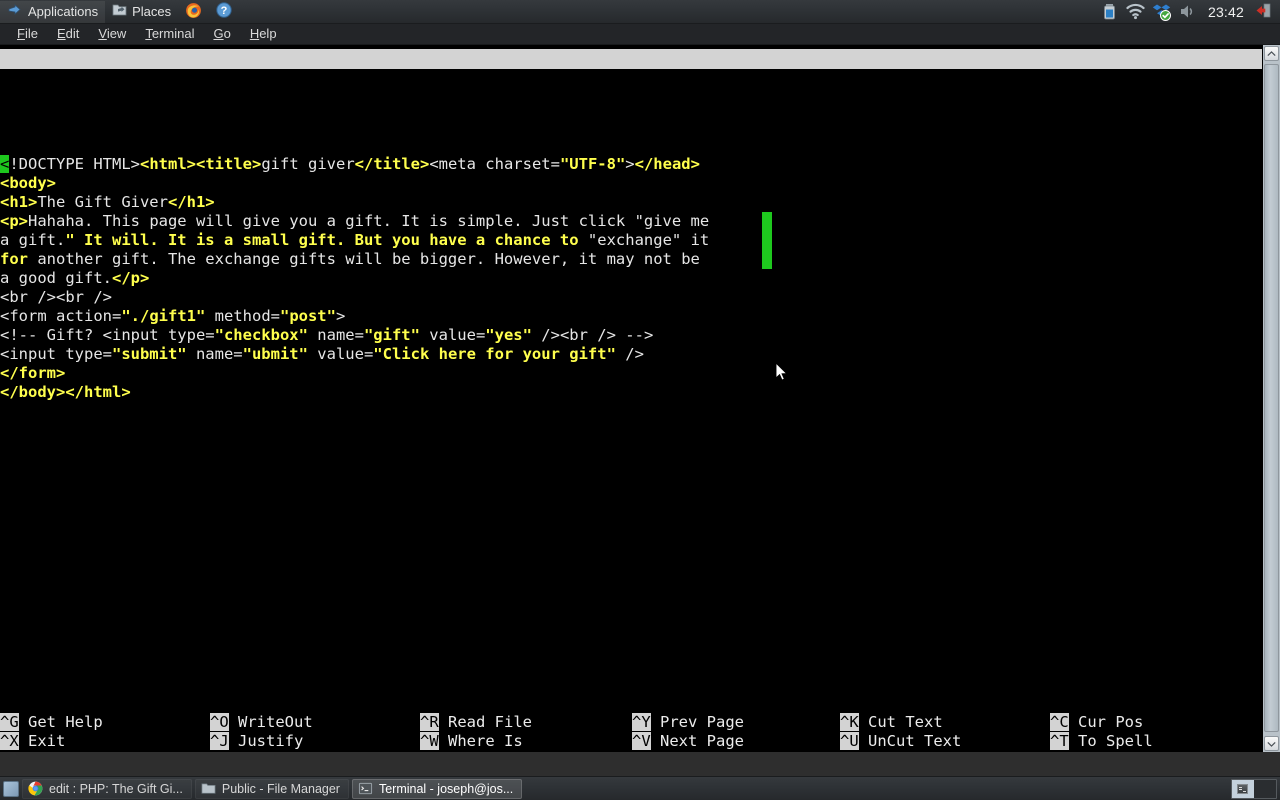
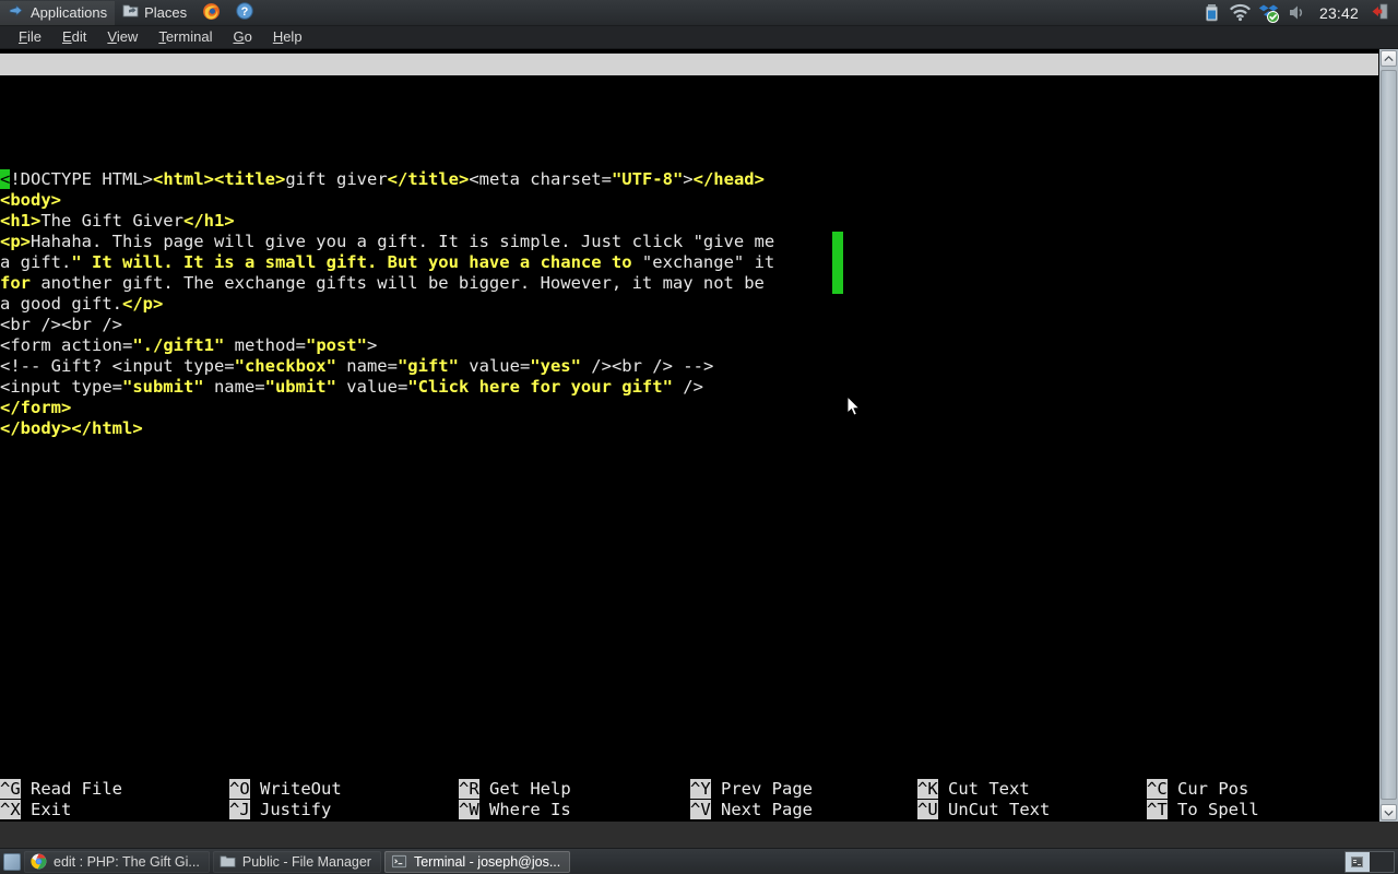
  Applications
  Places
  ?
  23:42
  File
  Edit
  View
  Terminal
  Go
  Help
  <!DOCTYPE HTML><html><title>gift giver</title><meta charset="UTF-8"></head>
  <body>
  <h1>The Gift Giver</h1>
  <p>Hahaha. This page will give you a gift. It is simple. Just click "give me
  a gift." It will. It is a small gift. But you have a chance to "exchange" it
  for another gift. The exchange gifts will be bigger. However, it may not be
  a good gift.</p>
  <br /><br />
  <form action="./gift1" method="post">
  <!-- Gift? <input type="checkbox" name="gift" value="yes" /><br /> -->
  <input type="submit" name="ubmit" value="Click here for your gift" />
  </form>
  </body></html>
- ^G Get Help
+ ^G Read File
  ^O WriteOut
- ^R Read File
+ ^R Get Help
  ^Y Prev Page
  ^K Cut Text
  ^C Cur Pos
  ^X Exit
  ^J Justify
  ^W Where Is
  ^V Next Page
  ^U UnCut Text
  ^T To Spell
  edit : PHP: The Gift Gi...
  Public - File Manager
  Terminal - joseph@jos...
